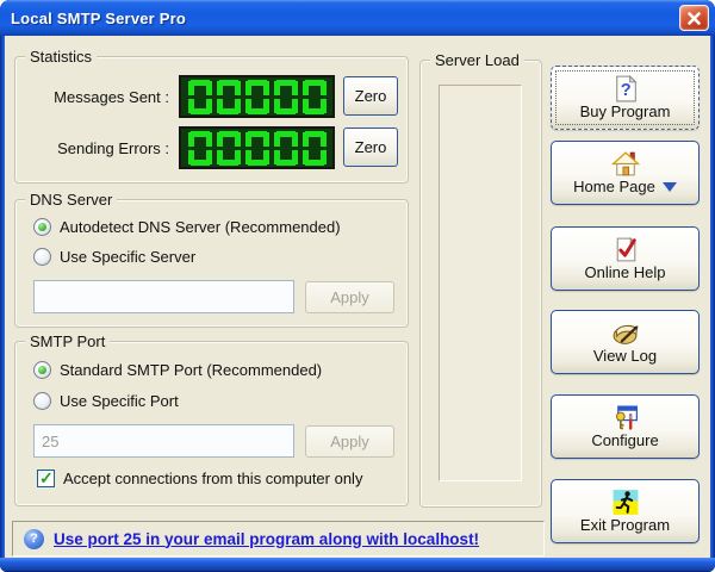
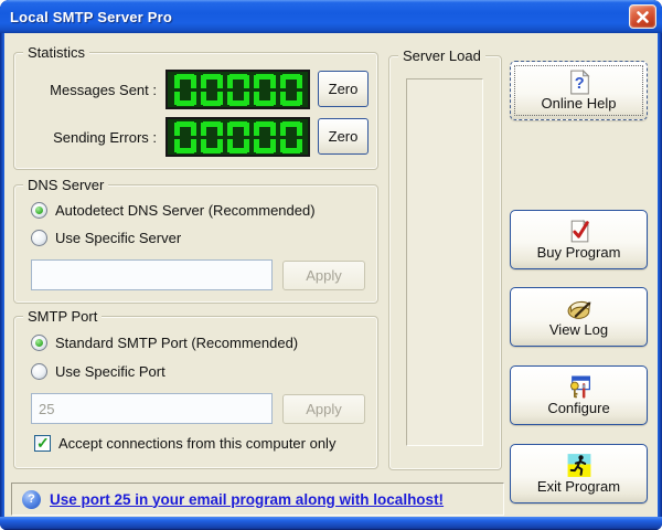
  Local SMTP Server Pro
  Statistics
  Messages Sent :
  Zero
  Sending Errors :
  Zero
  DNS Server
  Autodetect DNS Server (Recommended)
  Use Specific Server
  Apply
  SMTP Port
  Standard SMTP Port (Recommended)
  Use Specific Port
  25
  Apply
  Accept connections from this computer only
  Server Load
  ?
- Buy Program
+ Online Help
- Home Page
- Online Help
+ Buy Program
  View Log
  Configure
  Exit Program
  ?
  Use port 25 in your email program along with localhost!
